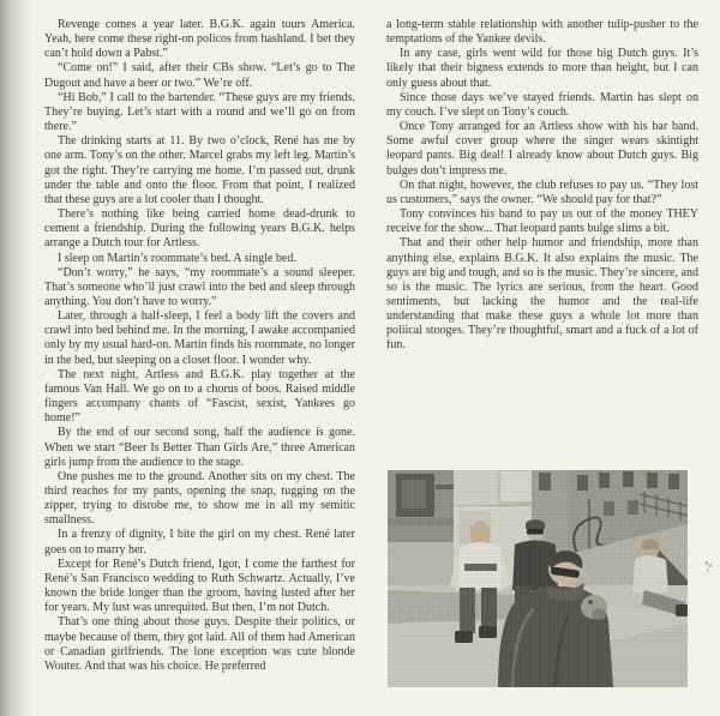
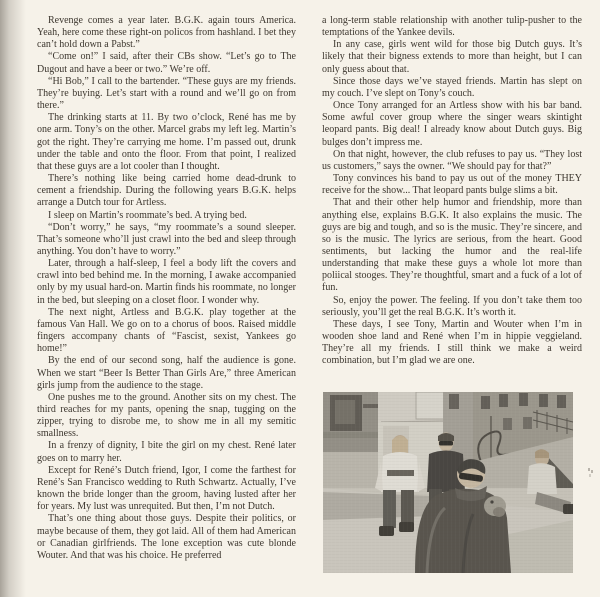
  Revenge comes a year later. B.G.K. again tours America. Yeah, here come these right-on policos from hashland. I bet they can’t hold down a Pabst.”
  “Come on!” I said, after their CBs show. “Let’s go to The Dugout and have a beer or two.” We’re off.
  “Hi Bob,” I call to the bartender. “These guys are my friends. They’re buying. Let’s start with a round and we’ll go on from there.”
  The drinking starts at 11. By two o’clock, René has me by one arm. Tony’s on the other. Marcel grabs my left leg. Martin’s got the right. They’re carrying me home. I’m passed out, drunk under the table and onto the floor. From that point, I realized that these guys are a lot cooler than I thought.
  There’s nothing like being carried home dead-drunk to cement a friendship. During the following years B.G.K. helps arrange a Dutch tour for Artless.
- I sleep on Martin’s roommate’s bed. A single bed.
+ I sleep on Martin’s roommate’s bed. A trying bed.
  “Don’t worry,” he says, “my roommate’s a sound sleeper. That’s someone who’ll just crawl into the bed and sleep through anything. You don’t have to worry.”
  Later, through a half-sleep, I feel a body lift the covers and crawl into bed behind me. In the morning, I awake accompanied only by my usual hard-on. Martin finds his roommate, no longer in the bed, but sleeping on a closet floor. I wonder why.
  The next night, Artless and B.G.K. play together at the famous Van Hall. We go on to a chorus of boos. Raised middle fingers accompany chants of “Fascist, sexist, Yankees go home!”
  By the end of our second song, half the audience is gone. When we start “Beer Is Better Than Girls Are,” three American girls jump from the audience to the stage.
  One pushes me to the ground. Another sits on my chest. The third reaches for my pants, opening the snap, tugging on the zipper, trying to disrobe me, to show me in all my semitic smallness.
  In a frenzy of dignity, I bite the girl on my chest. René later goes on to marry her.
  Except for René’s Dutch friend, Igor, I come the farthest for René’s San Francisco wedding to Ruth Schwartz. Actually, I’ve known the bride longer than the groom, having lusted after her for years. My lust was unrequited. But then, I’m not Dutch.
  That’s one thing about those guys. Despite their politics, or maybe because of them, they got laid. All of them had American or Canadian girlfriends. The lone exception was cute blonde Wouter. And that was his choice. He preferred
  a long-term stable relationship with another tulip-pusher to the temptations of the Yankee devils.
  In any case, girls went wild for those big Dutch guys. It’s likely that their bigness extends to more than height, but I can only guess about that.
  Since those days we’ve stayed friends. Martin has slept on my couch. I’ve slept on Tony’s couch.
  Once Tony arranged for an Artless show with his bar band. Some awful cover group where the singer wears skintight leopard pants. Big deal! I already know about Dutch guys. Big bulges don’t impress me.
  On that night, however, the club refuses to pay us. “They lost us customers,” says the owner. “We should pay for that?”
  Tony convinces his band to pay us out of the money THEY receive for the show... That leopard pants bulge slims a bit.
  That and their other help humor and friendship, more than anything else, explains B.G.K. It also explains the music. The guys are big and tough, and so is the music. They’re sincere, and so is the music. The lyrics are serious, from the heart. Good sentiments, but lacking the humor and the real-life understanding that make these guys a whole lot more than poliical stooges. They’re thoughtful, smart and a fuck of a lot of fun.
+ So, enjoy the power. The feeling. If you don’t take them too seriously, you’ll get the real B.G.K. It’s worth it.
+ These days, I see Tony, Martin and Wouter when I’m in wooden shoe land and René when I’m in hippie veggieland. They’re all my friends. I still think we make a weird combination, but I’m glad we are one.
